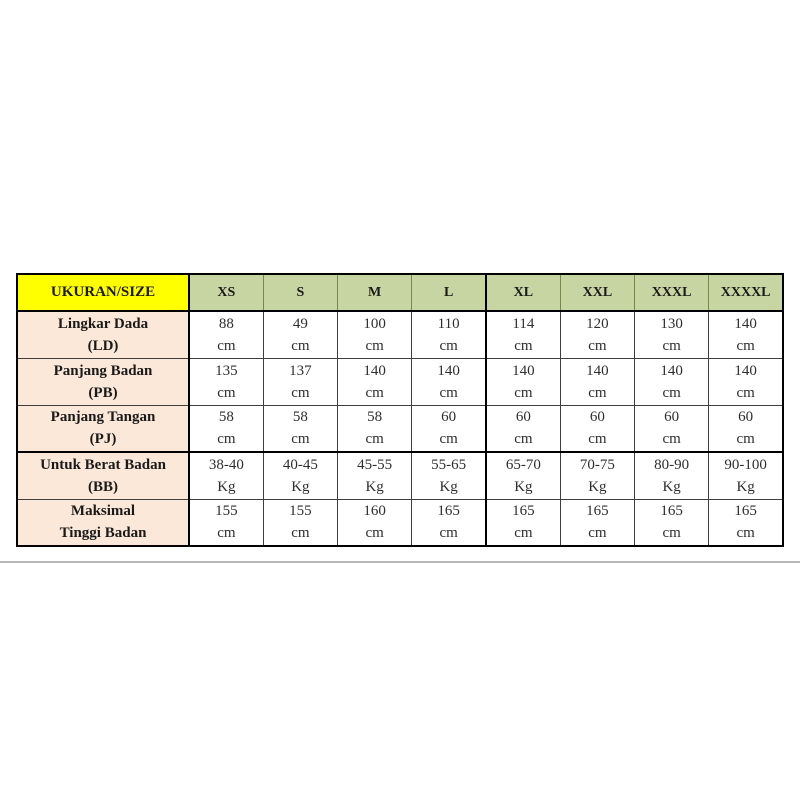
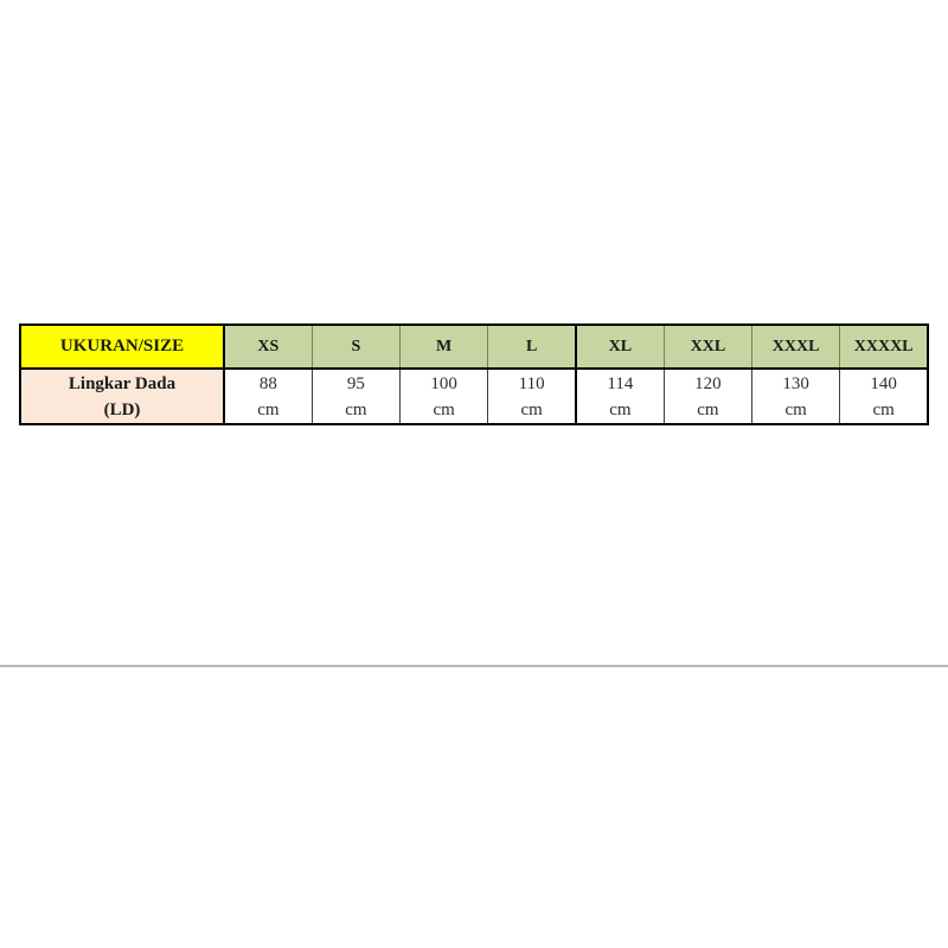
  UKURAN/SIZE	XS	S	M	L	XL	XXL	XXXL	XXXXL
- Lingkar Dada(LD)	88cm	49cm	100cm	110cm	114cm	120cm	130cm	140cm
+ Lingkar Dada(LD)	88cm	95cm	100cm	110cm	114cm	120cm	130cm	140cm
- Panjang Badan(PB)	135cm	137cm	140cm	140cm	140cm	140cm	140cm	140cm
- Panjang Tangan(PJ)	58cm	58cm	58cm	60cm	60cm	60cm	60cm	60cm
- Untuk Berat Badan(BB)	38-40Kg	40-45Kg	45-55Kg	55-65Kg	65-70Kg	70-75Kg	80-90Kg	90-100Kg
- MaksimalTinggi Badan	155cm	155cm	160cm	165cm	165cm	165cm	165cm	165cm
